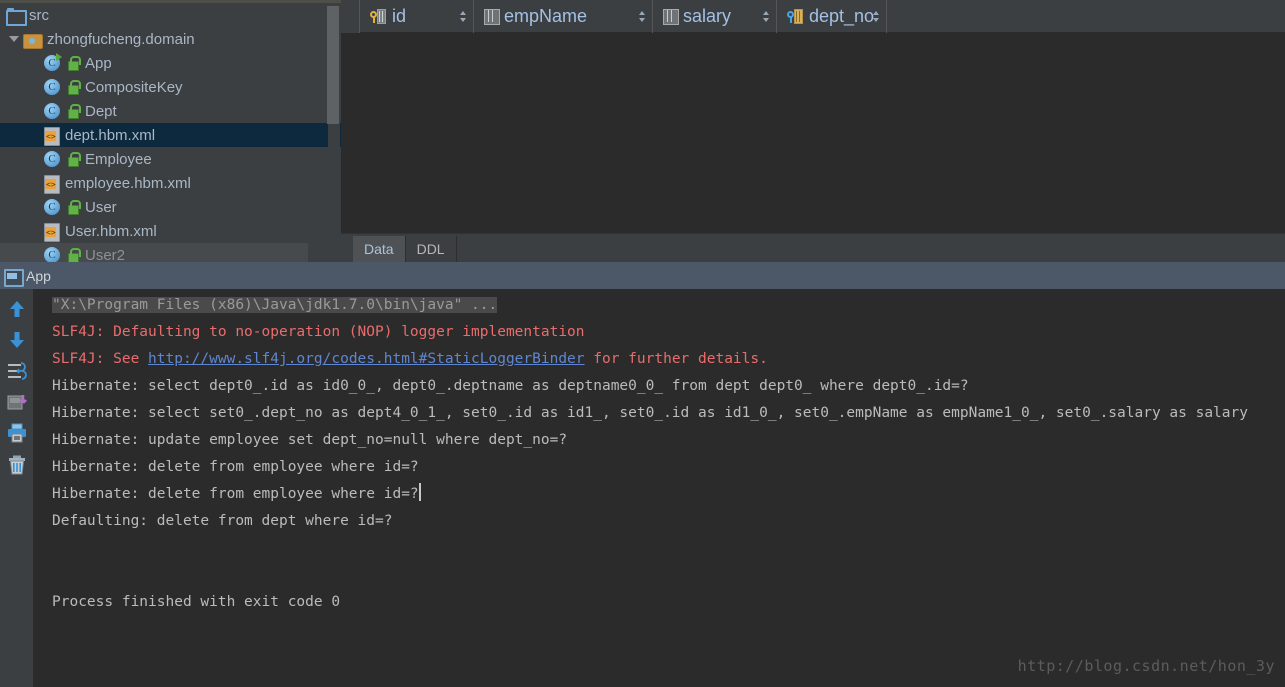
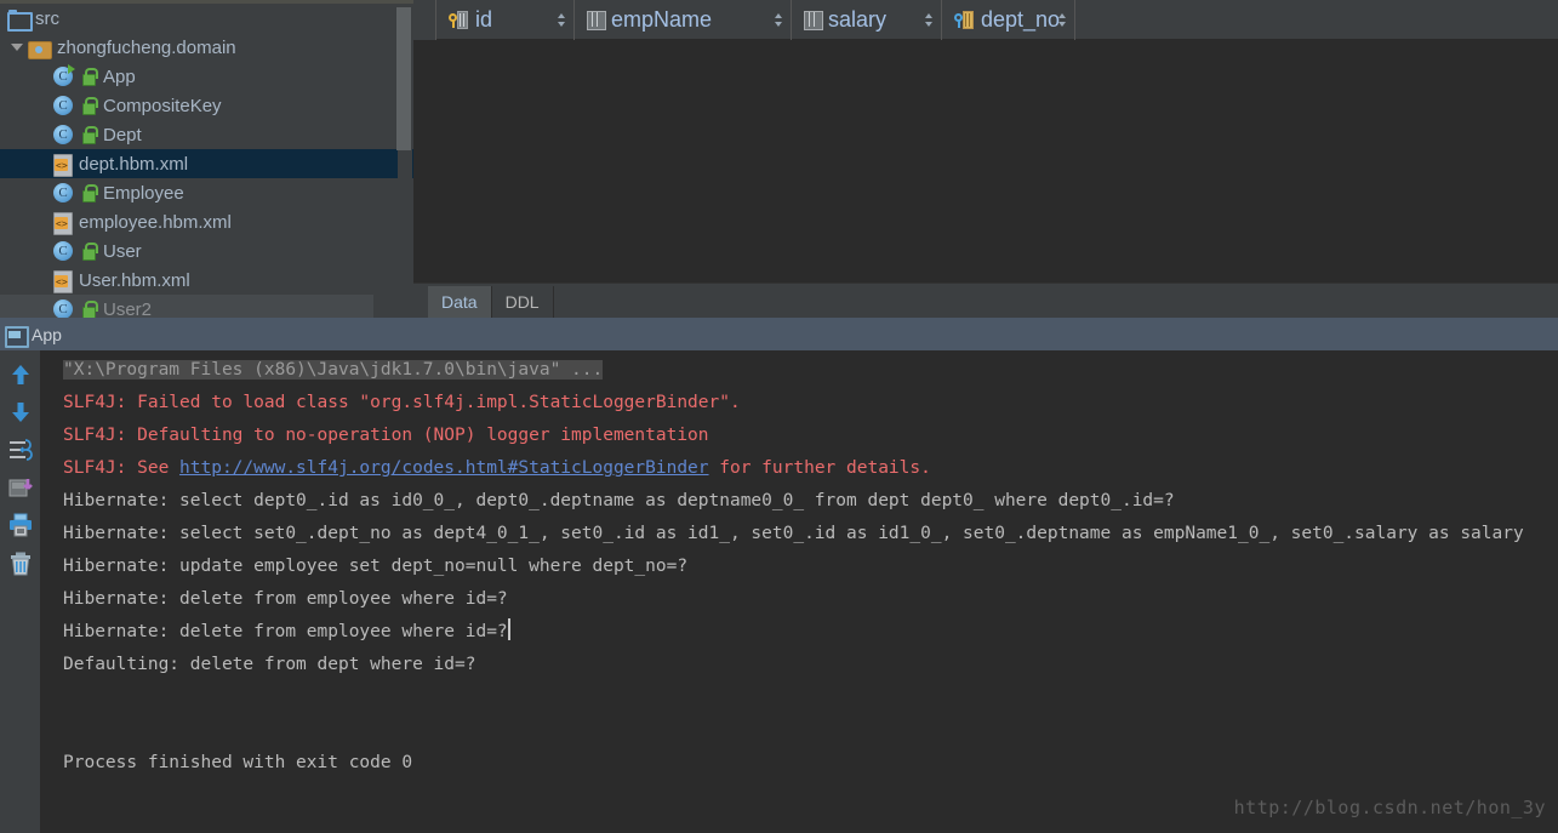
  src
  zhongfucheng.domain
  App
  CompositeKey
  Dept
  <>
  dept.hbm.xml
  Employee
  <>
  employee.hbm.xml
  User
  <>
  User.hbm.xml
  User2
  id
  empName
  salary
  dept_no
  Data
  DDL
  App
  "X:\Program Files (x86)\Java\jdk1.7.0\bin\java" ...
+ SLF4J: Failed to load class "org.slf4j.impl.StaticLoggerBinder".
  SLF4J: Defaulting to no-operation (NOP) logger implementation
  SLF4J: See http://www.slf4j.org/codes.html#StaticLoggerBinder for further details.
  Hibernate: select dept0_.id as id0_0_, dept0_.deptname as deptname0_0_ from dept dept0_ where dept0_.id=?
- Hibernate: select set0_.dept_no as dept4_0_1_, set0_.id as id1_, set0_.id as id1_0_, set0_.empName as empName1_0_, set0_.salary as salary
+ Hibernate: select set0_.dept_no as dept4_0_1_, set0_.id as id1_, set0_.id as id1_0_, set0_.deptname as empName1_0_, set0_.salary as salary
  Hibernate: update employee set dept_no=null where dept_no=?
  Hibernate: delete from employee where id=?
  Hibernate: delete from employee where id=?
  Defaulting: delete from dept where id=?
  Process finished with exit code 0
  http://blog.csdn.net/hon_3y
